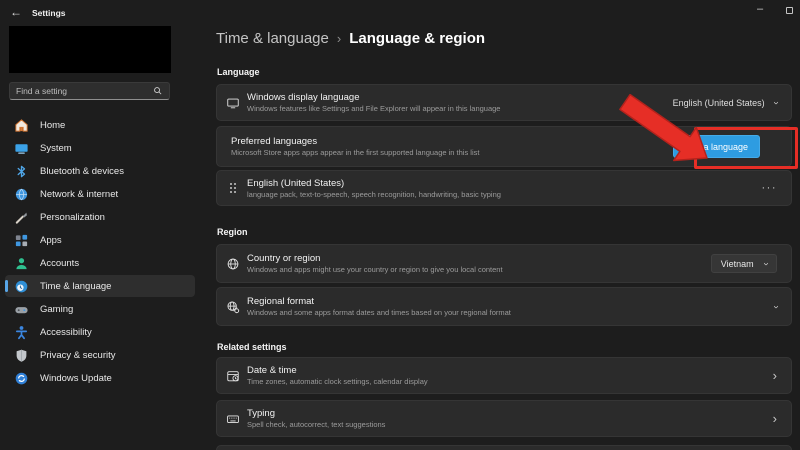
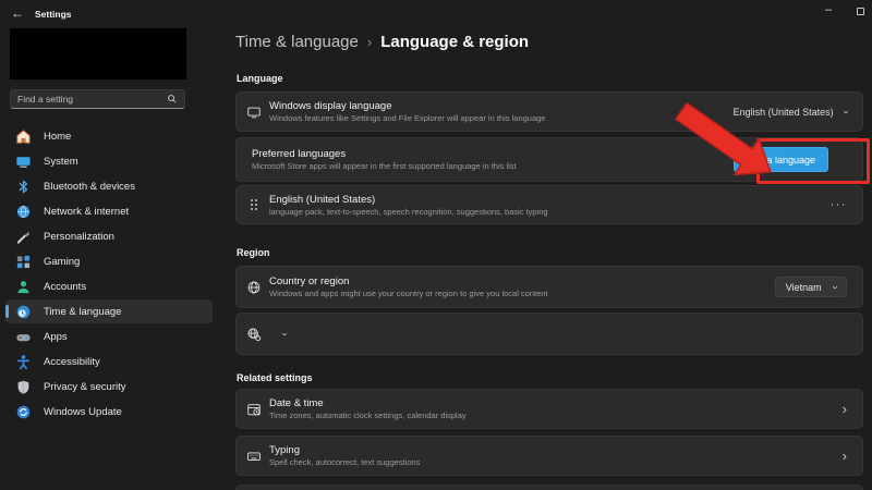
  ←
  Settings
  –
  Find a setting
  Home
  System
  Bluetooth & devices
  Network & internet
  Personalization
- Apps
+ Gaming
  Accounts
  Time & language
- Gaming
+ Apps
  Accessibility
  Privacy & security
  Windows Update
  Time & language
  ›
  Language & region
  Language
  Windows display language
  Windows features like Settings and File Explorer will appear in this language
  English (United States)
  Preferred languages
- Microsoft Store apps apps appear in the first supported language in this list
+ Microsoft Store apps will appear in the first supported language in this list
  a language
  English (United States)
- language pack, text-to-speech, speech recognition, handwriting, basic typing
+ language pack, text-to-speech, speech recognition, suggestions, basic typing
  ···
  Region
  Country or region
  Windows and apps might use your country or region to give you local content
  Vietnam
- Regional format
- Windows and some apps format dates and times based on your regional format
  Related settings
  Date & time
  Time zones, automatic clock settings, calendar display
  ›
  Typing
  Spell check, autocorrect, text suggestions
  ›
